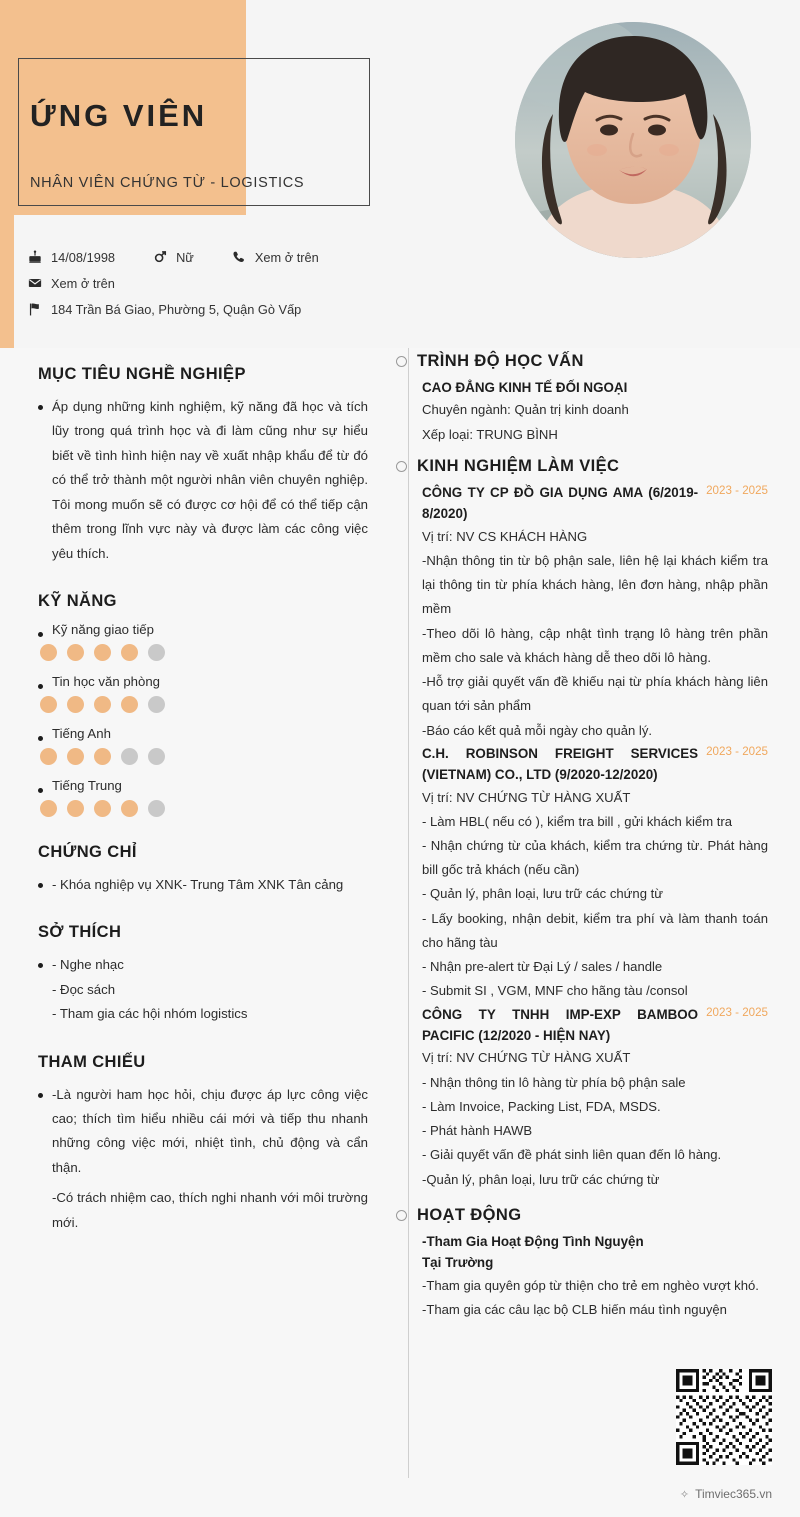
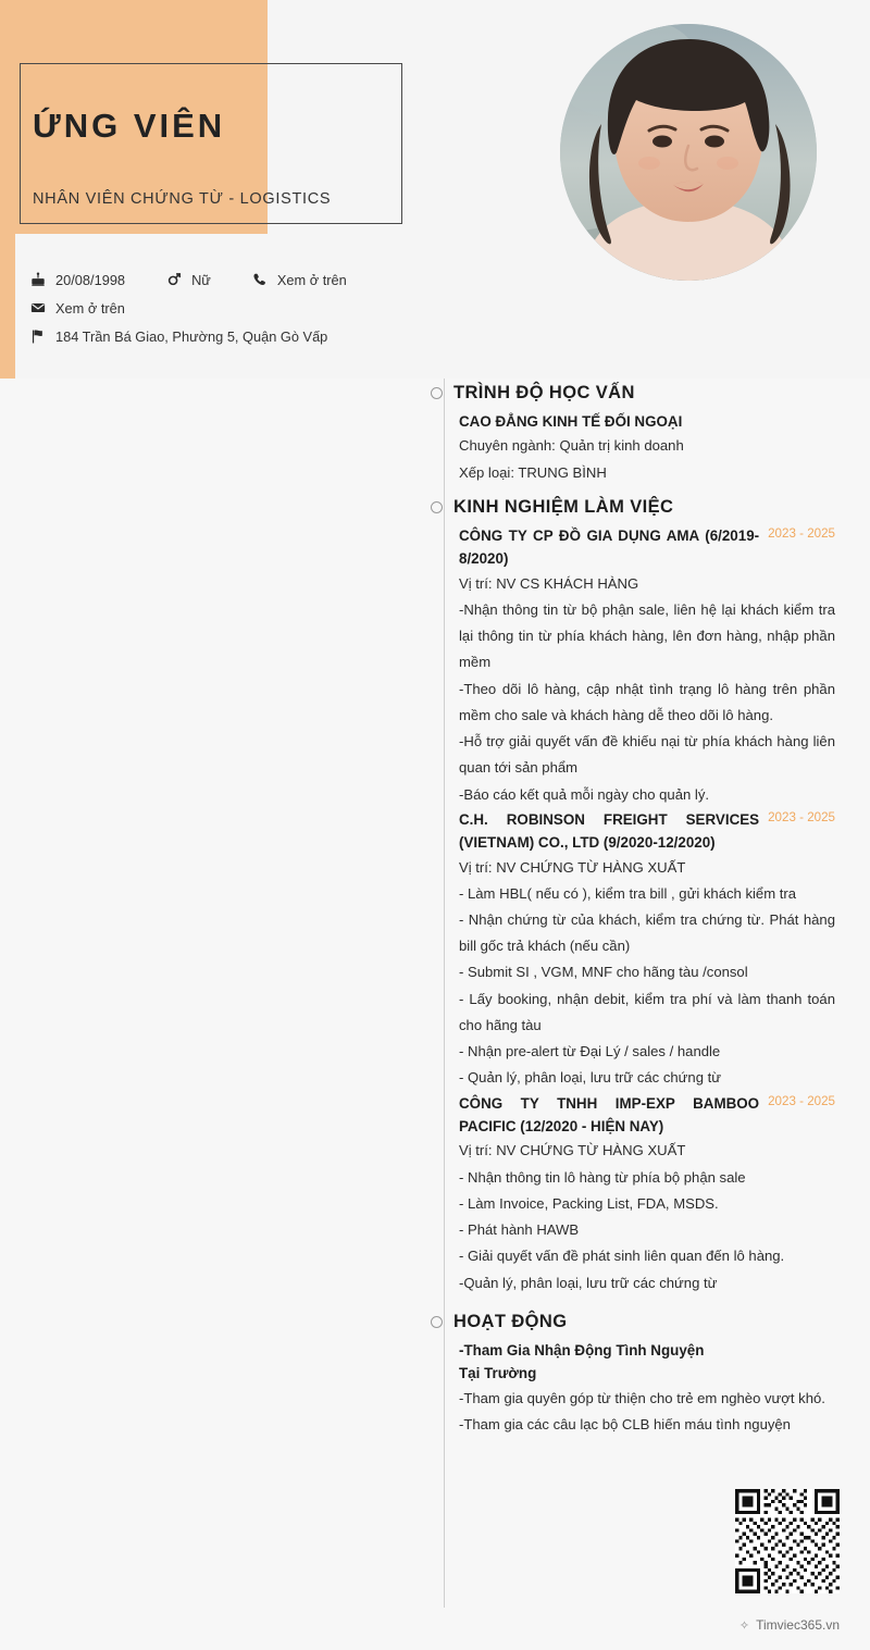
  ỨNG VIÊN
  NHÂN VIÊN CHỨNG TỪ - LOGISTICS
- 14/08/1998
+ 20/08/1998
  Nữ
  Xem ở trên
  Xem ở trên
  184 Trần Bá Giao, Phường 5, Quận Gò Vấp
- MỤC TIÊU NGHỀ NGHIỆP
- Áp dụng những kinh nghiệm, kỹ năng đã học và tích lũy trong quá trình học và đi làm cũng như sự hiểu biết về tình hình hiện nay về xuất nhập khẩu để từ đó có thể trở thành một người nhân viên chuyên nghiệp. Tôi mong muốn sẽ có được cơ hội để có thể tiếp cận thêm trong lĩnh vực này và được làm các công việc yêu thích.
- KỸ NĂNG
- Kỹ năng giao tiếp
- Tin học văn phòng
- Tiếng Anh
- Tiếng Trung
- CHỨNG CHỈ
- - Khóa nghiệp vụ XNK- Trung Tâm XNK Tân cảng
- SỞ THÍCH
- - Nghe nhạc
- - Đọc sách
- - Tham gia các hội nhóm logistics
- THAM CHIẾU
- -Là người ham học hỏi, chịu được áp lực công việc cao; thích tìm hiểu nhiều cái mới và tiếp thu nhanh những công việc mới, nhiệt tình, chủ động và cẩn thận.
- -Có trách nhiệm cao, thích nghi nhanh với môi trường mới.
  TRÌNH ĐỘ HỌC VẤN
  CAO ĐẲNG KINH TẾ ĐỐI NGOẠI
  Chuyên ngành: Quản trị kinh doanh
  Xếp loại: TRUNG BÌNH
  KINH NGHIỆM LÀM VIỆC
  CÔNG TY CP ĐỒ GIA DỤNG AMA (6/2019- 8/2020)
  2023 - 2025
  Vị trí: NV CS KHÁCH HÀNG
  -Nhận thông tin từ bộ phận sale, liên hệ lại khách kiểm tra lại thông tin từ phía khách hàng, lên đơn hàng, nhập phần mềm
  -Theo dõi lô hàng, cập nhật tình trạng lô hàng trên phần mềm cho sale và khách hàng dễ theo dõi lô hàng.
  -Hỗ trợ giải quyết vấn đề khiếu nại từ phía khách hàng liên quan tới sản phẩm
  -Báo cáo kết quả mỗi ngày cho quản lý.
  C.H. ROBINSON FREIGHT SERVICES (VIETNAM) CO., LTD (9/2020-12/2020)
  2023 - 2025
  Vị trí: NV CHỨNG TỪ HÀNG XUẤT
  - Làm HBL( nếu có ), kiểm tra bill , gửi khách kiểm tra
  - Nhận chứng từ của khách, kiểm tra chứng từ. Phát hàng bill gốc trả khách (nếu cần)
- - Quản lý, phân loại, lưu trữ các chứng từ
+ - Submit SI , VGM, MNF cho hãng tàu /consol
  - Lấy booking, nhận debit, kiểm tra phí và làm thanh toán cho hãng tàu
  - Nhận pre-alert từ Đại Lý / sales / handle
- - Submit SI , VGM, MNF cho hãng tàu /consol
+ - Quản lý, phân loại, lưu trữ các chứng từ
  CÔNG TY TNHH IMP-EXP BAMBOO PACIFIC (12/2020 - HIỆN NAY)
  2023 - 2025
  Vị trí: NV CHỨNG TỪ HÀNG XUẤT
  - Nhận thông tin lô hàng từ phía bộ phận sale
  - Làm Invoice, Packing List, FDA, MSDS.
  - Phát hành HAWB
  - Giải quyết vấn đề phát sinh liên quan đến lô hàng.
  -Quản lý, phân loại, lưu trữ các chứng từ
  HOẠT ĐỘNG
- -Tham Gia Hoạt Động Tình Nguyện
+ -Tham Gia Nhận Động Tình Nguyện
  Tại Trường
  -Tham gia quyên góp từ thiện cho trẻ em nghèo vượt khó.
  -Tham gia các câu lạc bộ CLB hiến máu tình nguyện
  ✧
  Timviec365.vn
